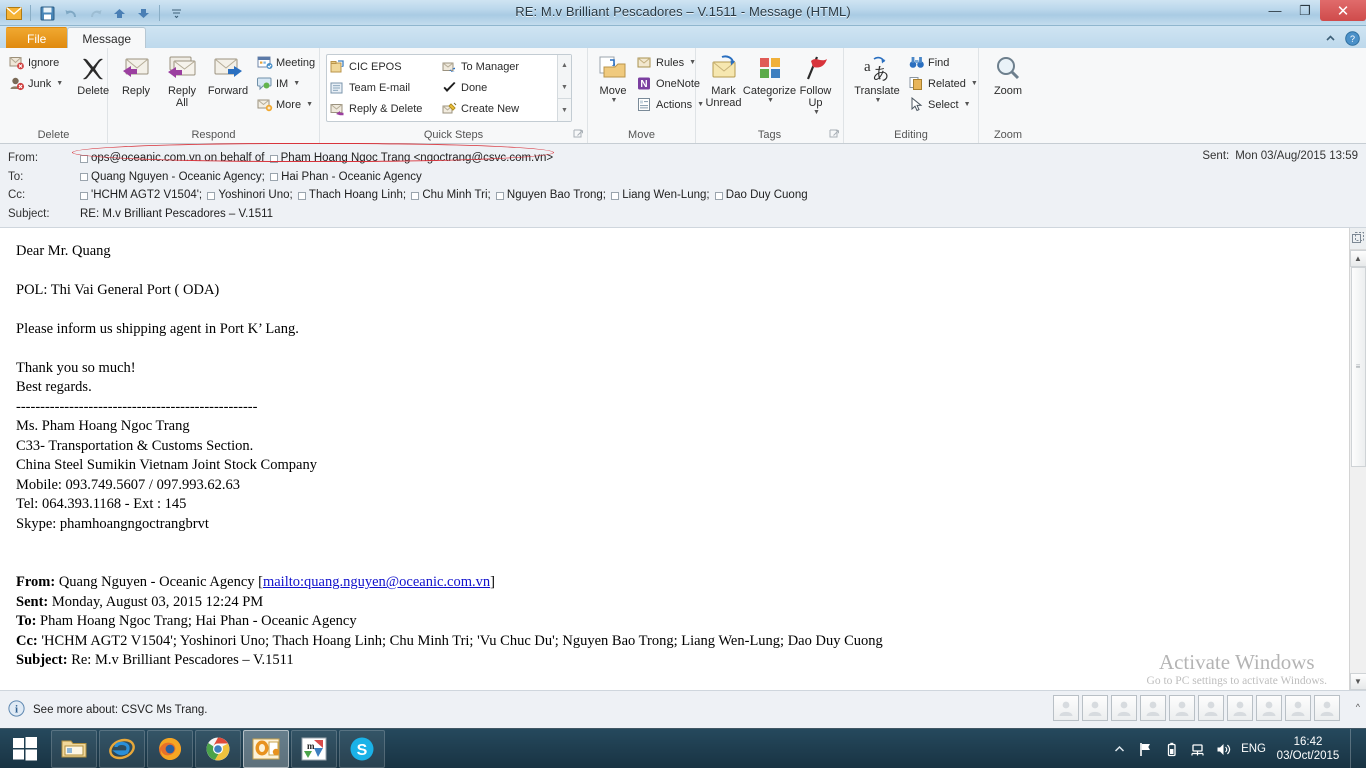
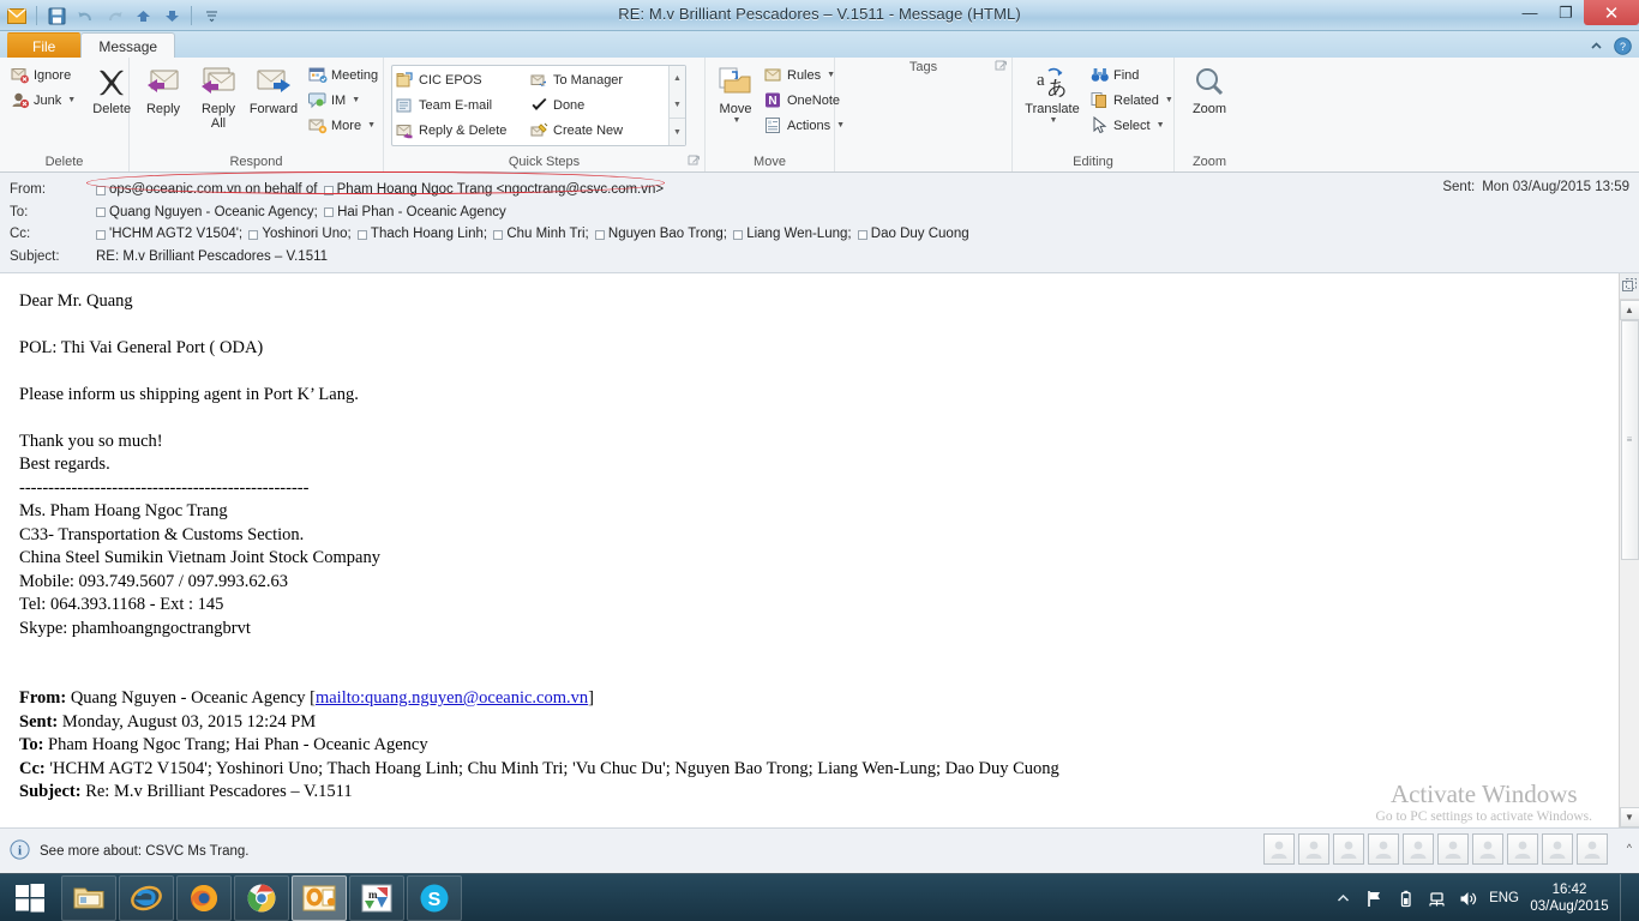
  RE: M.v Brilliant Pescadores – V.1511 - Message (HTML)
  —
  ❐
  ✕
  File
  Message
  ?
  Ignore
  Junk
  Delete
  Delete
  Reply
  Reply
  All
  Forward
  Meeting
  IM
  More
  Respond
  CIC EPOS
  Team E-mail
  Reply & Delete
  To Manager
  Done
  Create New
  Quick Steps
  Move
  Rules
  N
  OneNote
  Actions
  Move
- Mark
- Unread
- Categorize
- Follow
- Up
  Tags
  a
  あ
  Translate
  Find
  Related
  Select
  Editing
  Zoom
  Zoom
  From:
  ops@oceanic.com.vn on behalf of
  Pham Hoang Ngoc Trang <ngoctrang@csvc.com.vn>
  To:
  Quang Nguyen - Oceanic Agency;
  Hai Phan - Oceanic Agency
  Cc:
  'HCHM AGT2 V1504';
  Yoshinori Uno;
  Thach Hoang Linh;
  Chu Minh Tri;
  Nguyen Bao Trong;
  Liang Wen-Lung;
  Dao Duy Cuong
  Subject:
  RE: M.v Brilliant Pescadores – V.1511
  Sent: Mon 03/Aug/2015 13:59
  Dear Mr. Quang
  POL: Thi Vai General Port ( ODA)
  Please inform us shipping agent in Port K’ Lang.
  Thank you so much!
  Best regards.
  --------------------------------------------------
  Ms. Pham Hoang Ngoc Trang
  C33- Transportation & Customs Section.
  China Steel Sumikin Vietnam Joint Stock Company
  Mobile: 093.749.5607 / 097.993.62.63
  Tel: 064.393.1168 - Ext : 145
  Skype: phamhoangngoctrangbrvt
  From: Quang Nguyen - Oceanic Agency [mailto:quang.nguyen@oceanic.com.vn]
  Sent: Monday, August 03, 2015 12:24 PM
  To: Pham Hoang Ngoc Trang; Hai Phan - Oceanic Agency
  Cc: 'HCHM AGT2 V1504'; Yoshinori Uno; Thach Hoang Linh; Chu Minh Tri; 'Vu Chuc Du'; Nguyen Bao Trong; Liang Wen-Lung; Dao Duy Cuong
  Subject: Re: M.v Brilliant Pescadores – V.1511
  Activate Windows
  Go to PC settings to activate Windows.
  ▲
  ≡
  ▼
  i
  See more about: CSVC Ms Trang.
  ^
  m
  S
  ENG
  16:42
- 03/Oct/2015
+ 03/Aug/2015
